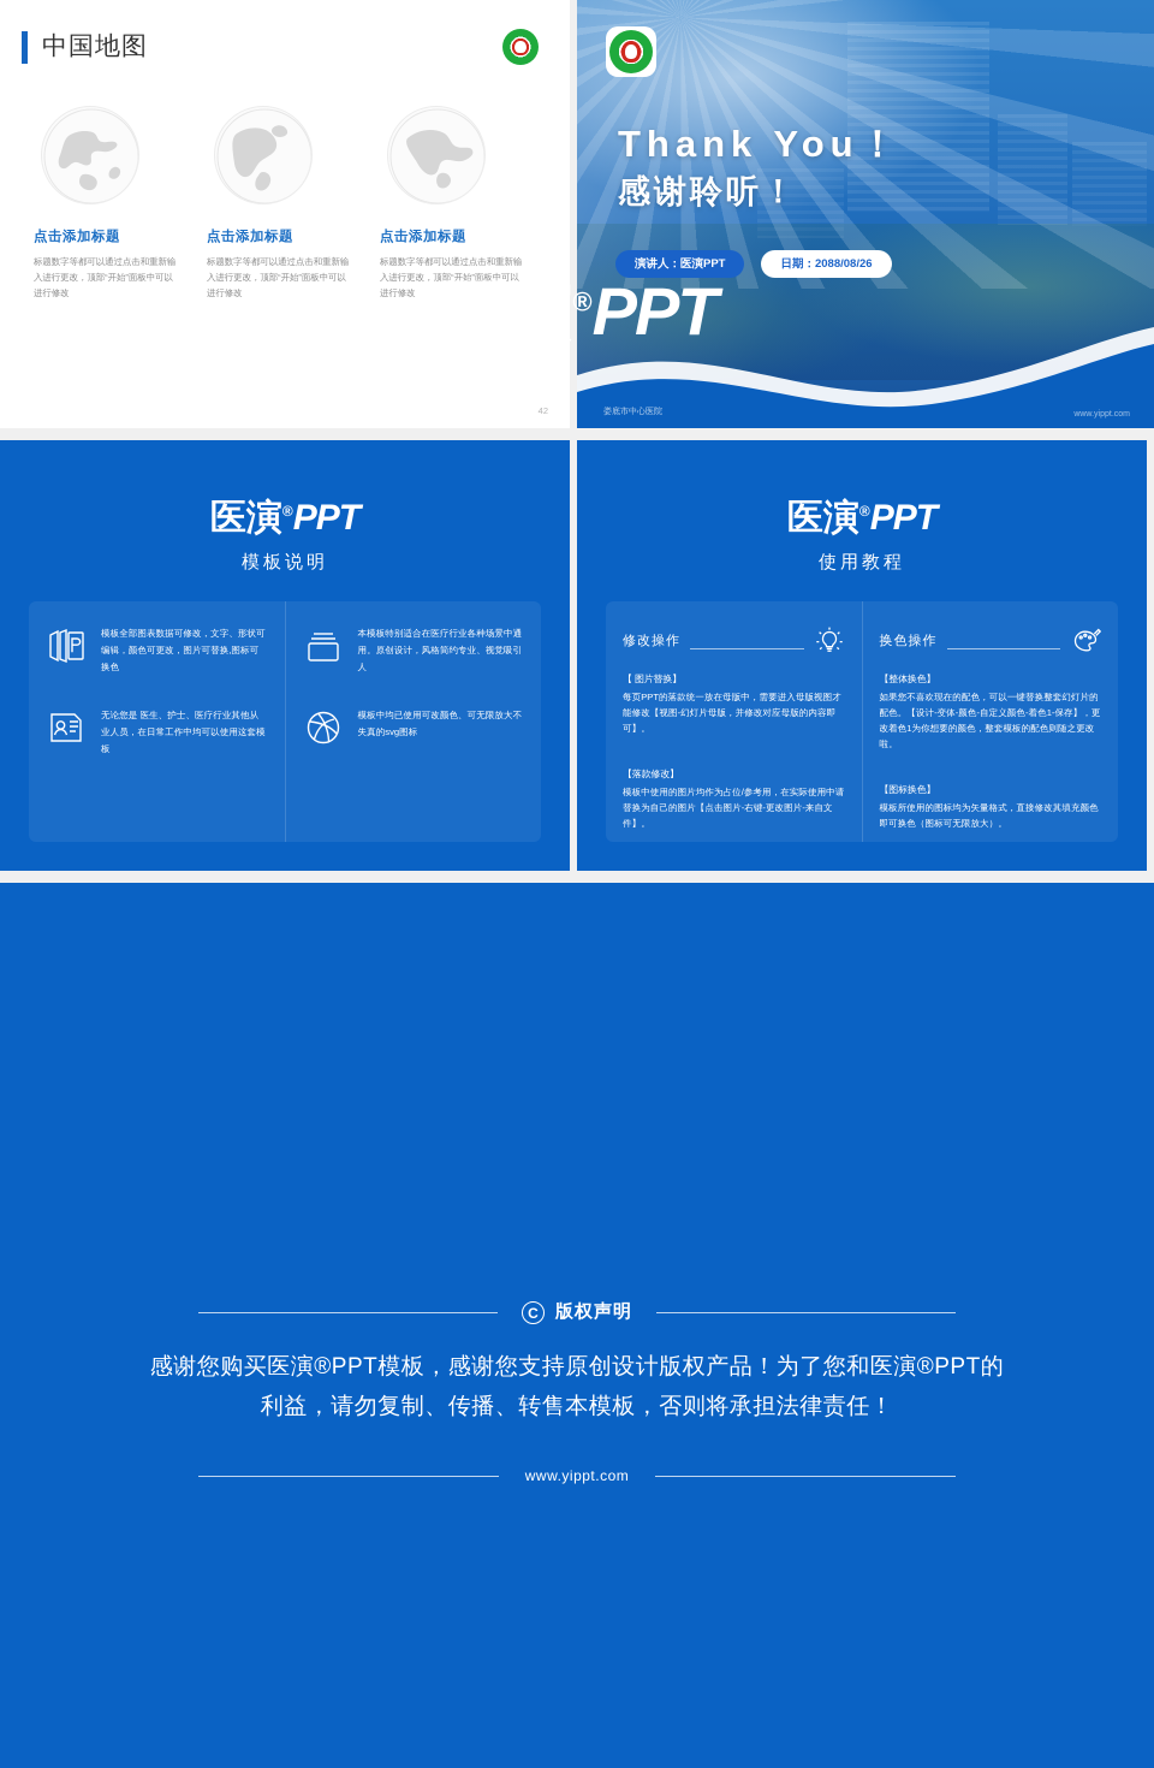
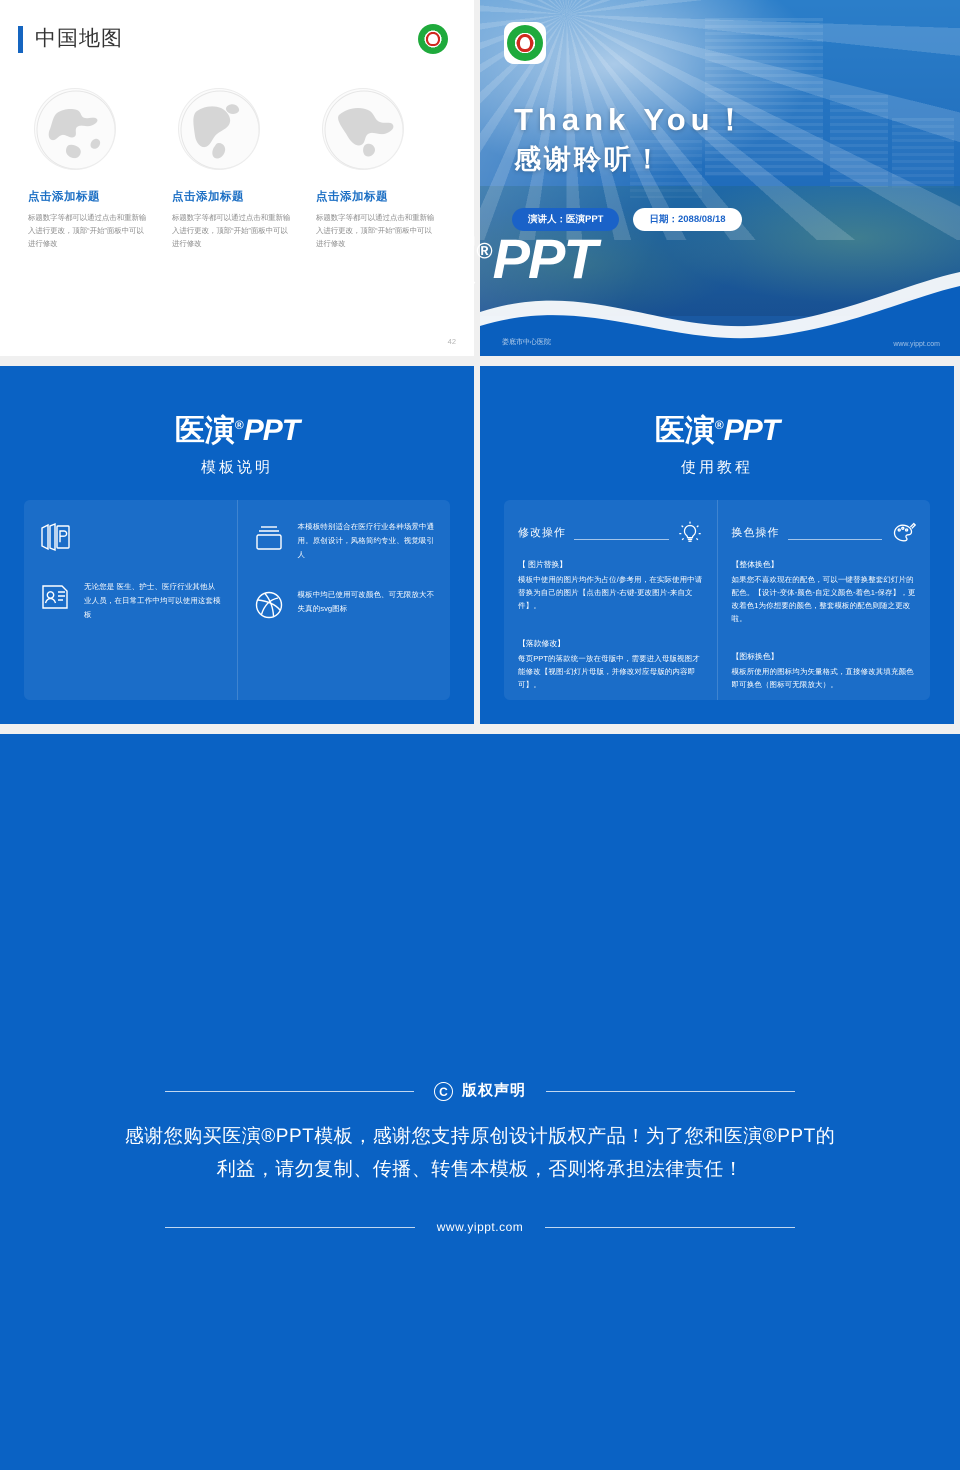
  中国地图
  点击添加标题
  标题数字等都可以通过点击和重新输入进行更改，顶部“开始”面板中可以进行修改
  点击添加标题
  标题数字等都可以通过点击和重新输入进行更改，顶部“开始”面板中可以进行修改
  点击添加标题
  标题数字等都可以通过点击和重新输入进行更改，顶部“开始”面板中可以进行修改
  42
  Thank You！
  感谢聆听！
  演讲人：医演PPT
- 日期：2088/08/26
+ 日期：2088/08/18
  医演®PPT
  模板说明
- 模板全部图表数据可修改，文字、形状可编辑，颜色可更改，图片可替换,图标可换色
  无论您是 医生、护士、医疗行业其他从业人员，在日常工作中均可以使用这套模板
  本模板特别适合在医疗行业各种场景中通用。原创设计，风格简约专业、视觉吸引人
  模板中均已使用可改颜色、可无限放大不失真的svg图标
  医演®PPT
  使用教程
  修改操作
  【 图片替换】
- 每页PPT的落款统一放在母版中，需要进入母版视图才能修改【视图-幻灯片母版，并修改对应母版的内容即可】。
+ 模板中使用的图片均作为占位/参考用，在实际使用中请替换为自己的图片【点击图片-右键-更改图片-来自文件】。
  【落款修改】
- 模板中使用的图片均作为占位/参考用，在实际使用中请替换为自己的图片【点击图片-右键-更改图片-来自文件】。
+ 每页PPT的落款统一放在母版中，需要进入母版视图才能修改【视图-幻灯片母版，并修改对应母版的内容即可】。
  换色操作
  【整体换色】
  如果您不喜欢现在的配色，可以一键替换整套幻灯片的配色。【设计-变体-颜色-自定义颜色-着色1-保存】，更改着色1为你想要的颜色，整套模板的配色则随之更改啦。
  【图标换色】
  模板所使用的图标均为矢量格式，直接修改其填充颜色即可换色（图标可无限放大）。
  医演®PPT
  C
  版权声明
  感谢您购买医演®PPT模板，感谢您支持原创设计版权产品！为了您和医演®PPT的利益，请勿复制、传播、转售本模板，否则将承担法律责任！
  www.yippt.com
